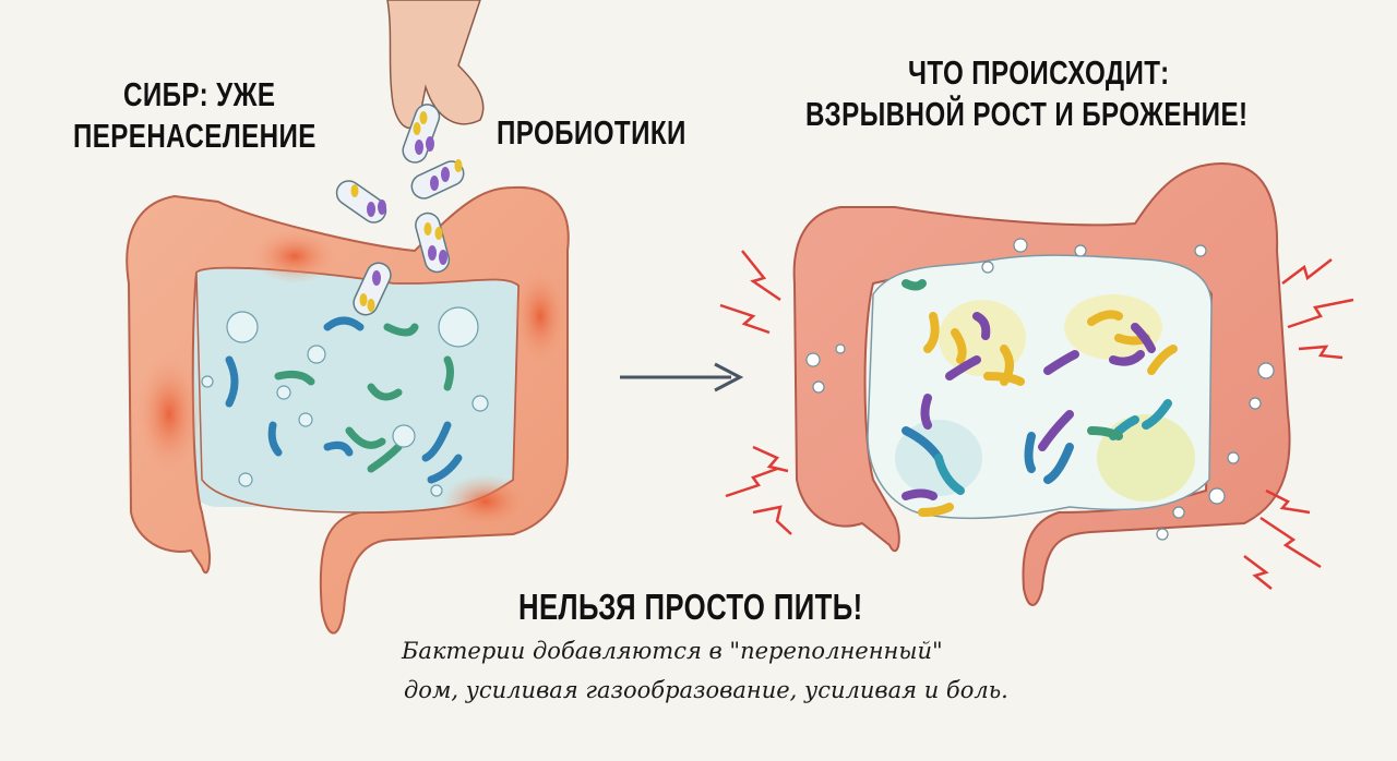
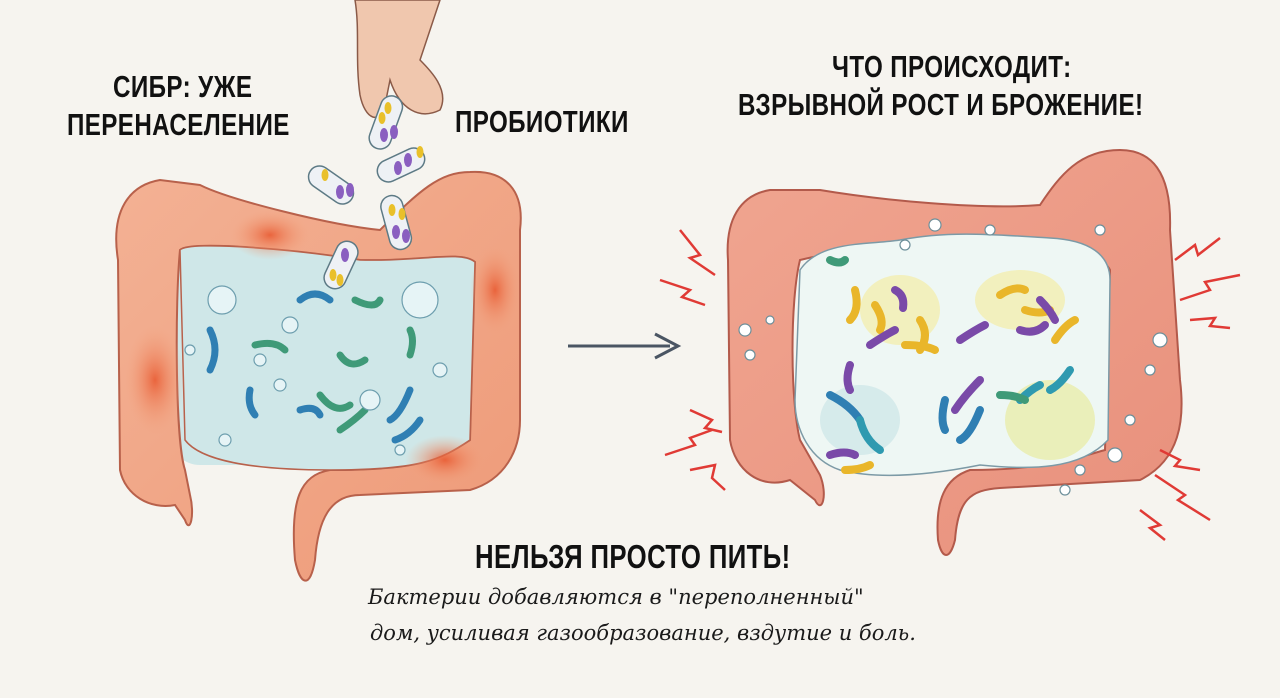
  СИБР: УЖЕ
  ПЕРЕНАСЕЛЕНИЕ
  ПРОБИОТИКИ
  ЧТО ПРОИСХОДИТ:
  ВЗРЫВНОЙ РОСТ И БРОЖЕНИЕ!
  НЕЛЬЗЯ ПРОСТО ПИТЬ!
  Бактерии добавляются в "переполненный"
- дом, усиливая газообразование, усиливая и боль.
+ дом, усиливая газообразование, вздутие и боль.
